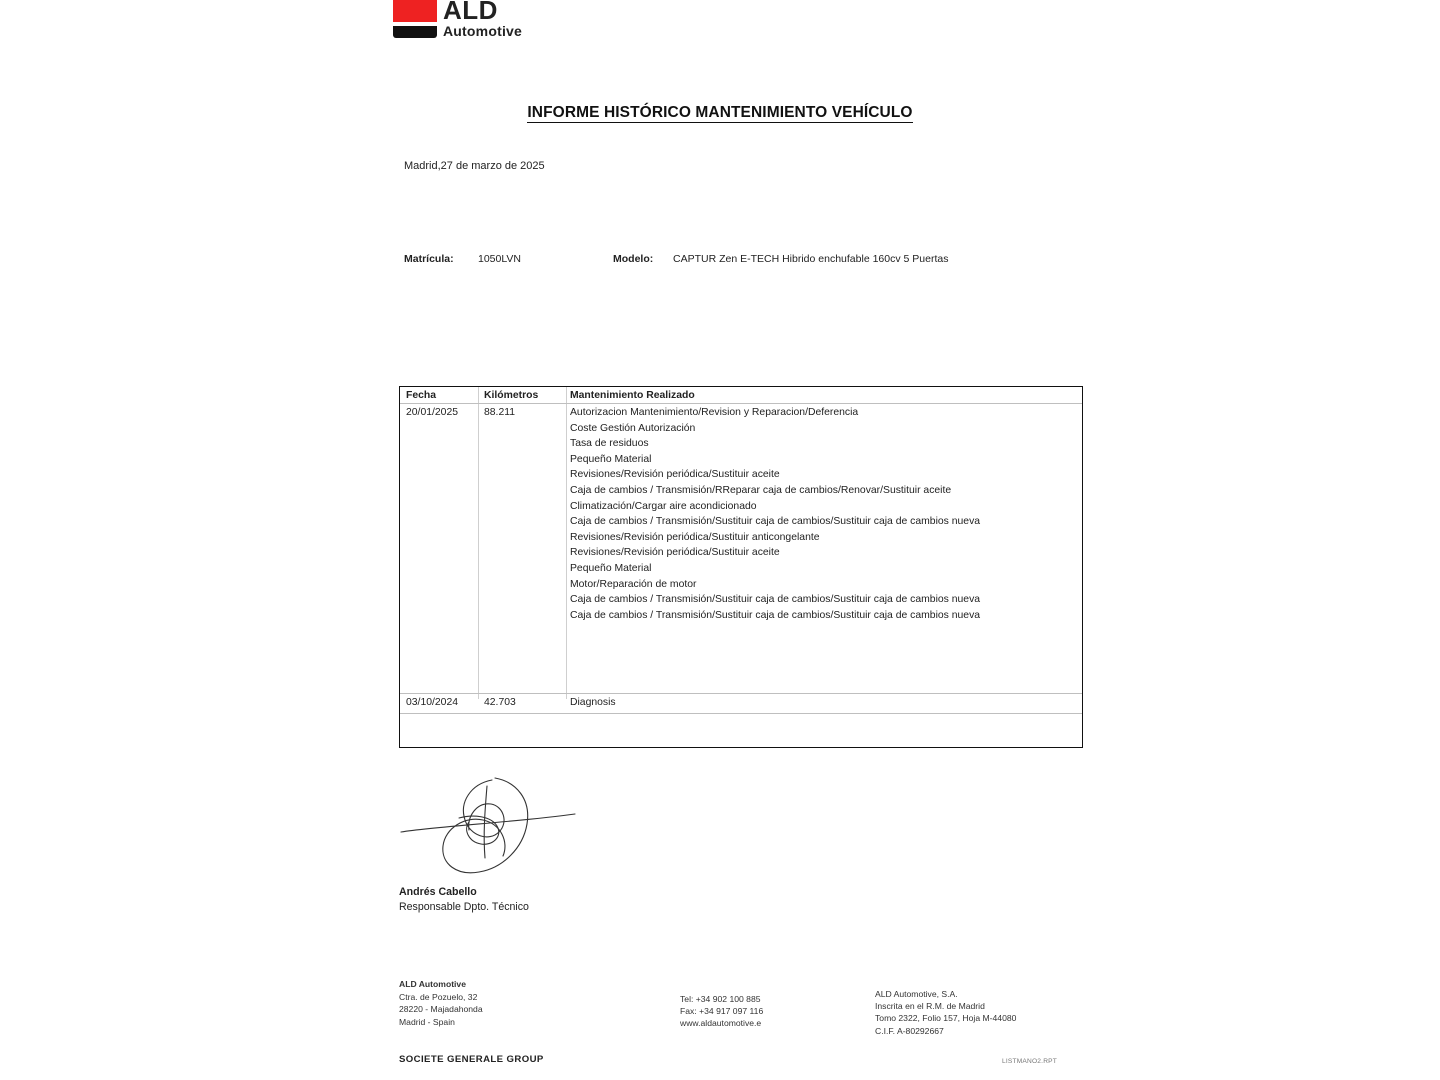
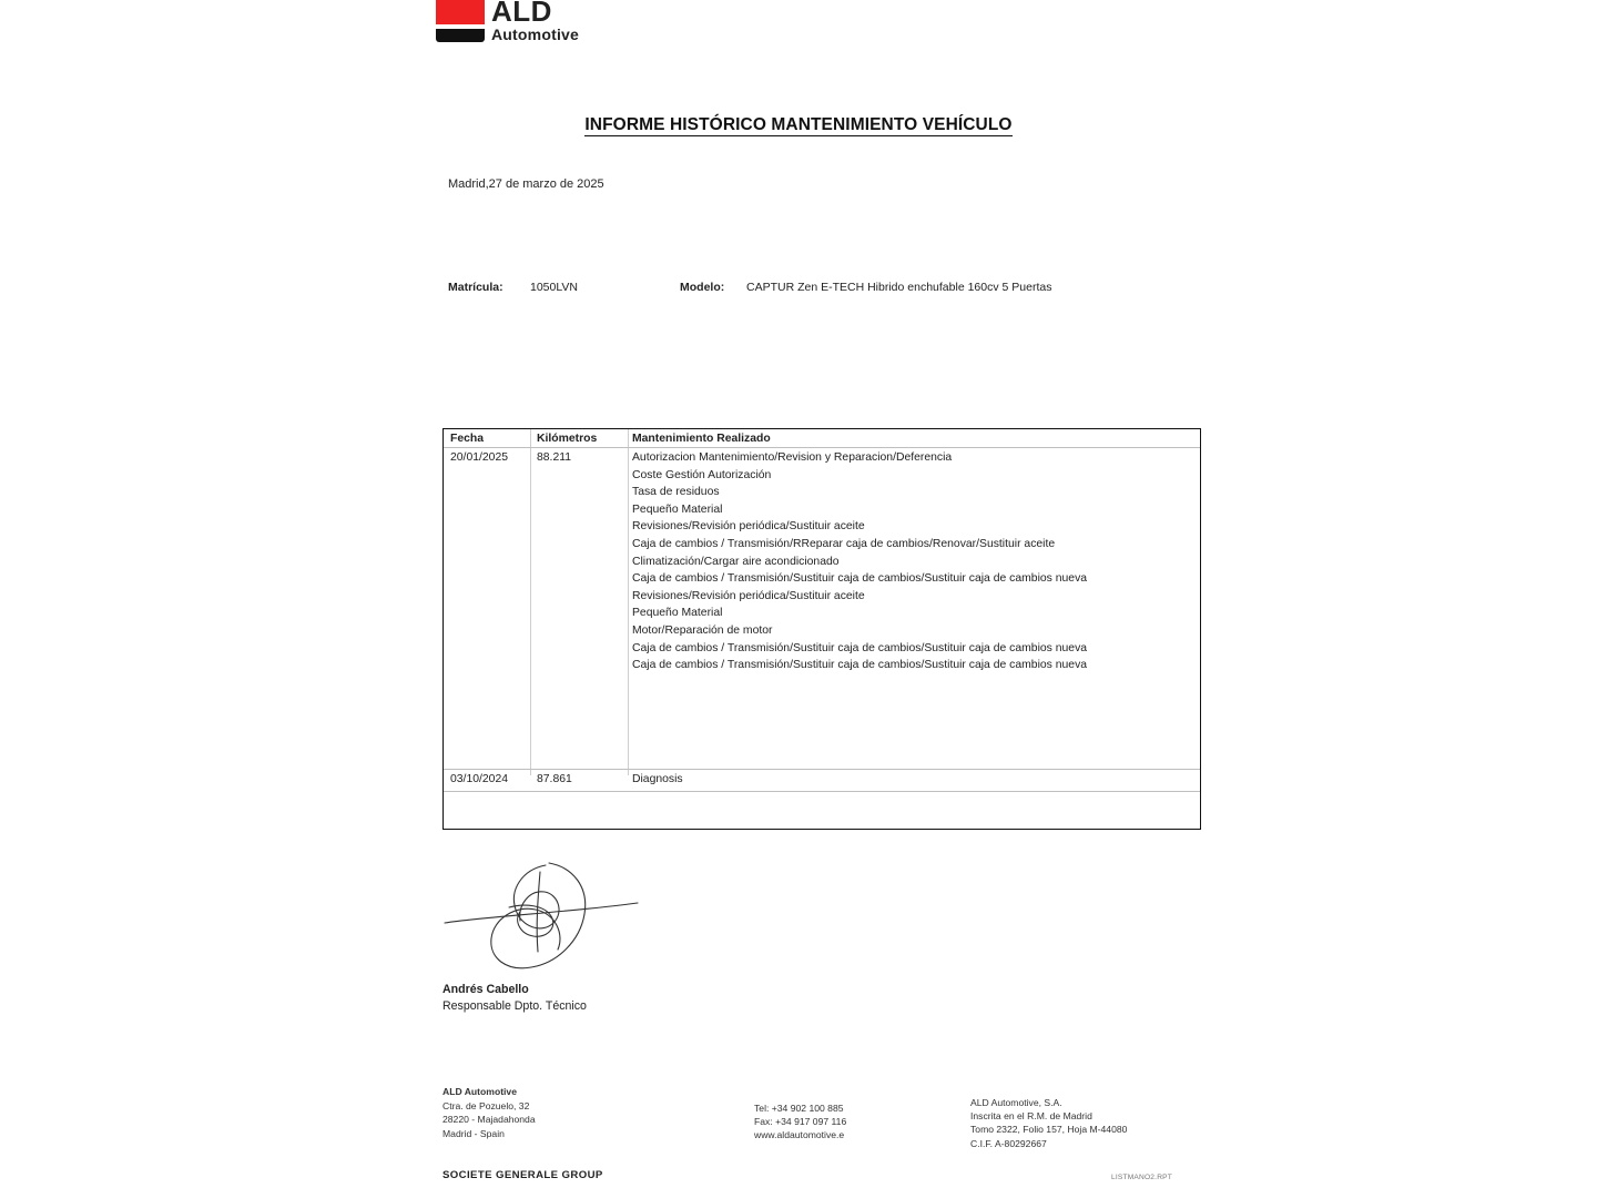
  ALD
  Automotive
  INFORME HISTÓRICO MANTENIMIENTO VEHÍCULO
  Madrid,27 de marzo de 2025
  Matrícula:
  1050LVN
  Modelo:
  CAPTUR Zen E-TECH Hibrido enchufable 160cv 5 Puertas
  Fecha
  Kilómetros
  Mantenimiento Realizado
  20/01/2025
  88.211
  Autorizacion Mantenimiento/Revision y Reparacion/Deferencia
  Coste Gestión Autorización
  Tasa de residuos
  Pequeño Material
  Revisiones/Revisión periódica/Sustituir aceite
  Caja de cambios / Transmisión/RReparar caja de cambios/Renovar/Sustituir aceite
  Climatización/Cargar aire acondicionado
  Caja de cambios / Transmisión/Sustituir caja de cambios/Sustituir caja de cambios nueva
- Revisiones/Revisión periódica/Sustituir anticongelante
  Revisiones/Revisión periódica/Sustituir aceite
  Pequeño Material
  Motor/Reparación de motor
  Caja de cambios / Transmisión/Sustituir caja de cambios/Sustituir caja de cambios nueva
  Caja de cambios / Transmisión/Sustituir caja de cambios/Sustituir caja de cambios nueva
  03/10/2024
- 42.703
+ 87.861
  Diagnosis
  Andrés Cabello
  Responsable Dpto. Técnico
  ALD Automotive
  Ctra. de Pozuelo, 32
  28220 - Majadahonda
  Madrid - Spain
  Tel: +34 902 100 885
  Fax: +34 917 097 116
  www.aldautomotive.e
  ALD Automotive, S.A.
  Inscrita en el R.M. de Madrid
  Tomo 2322, Folio 157, Hoja M-44080
  C.I.F. A-80292667
  SOCIETE GENERALE GROUP
